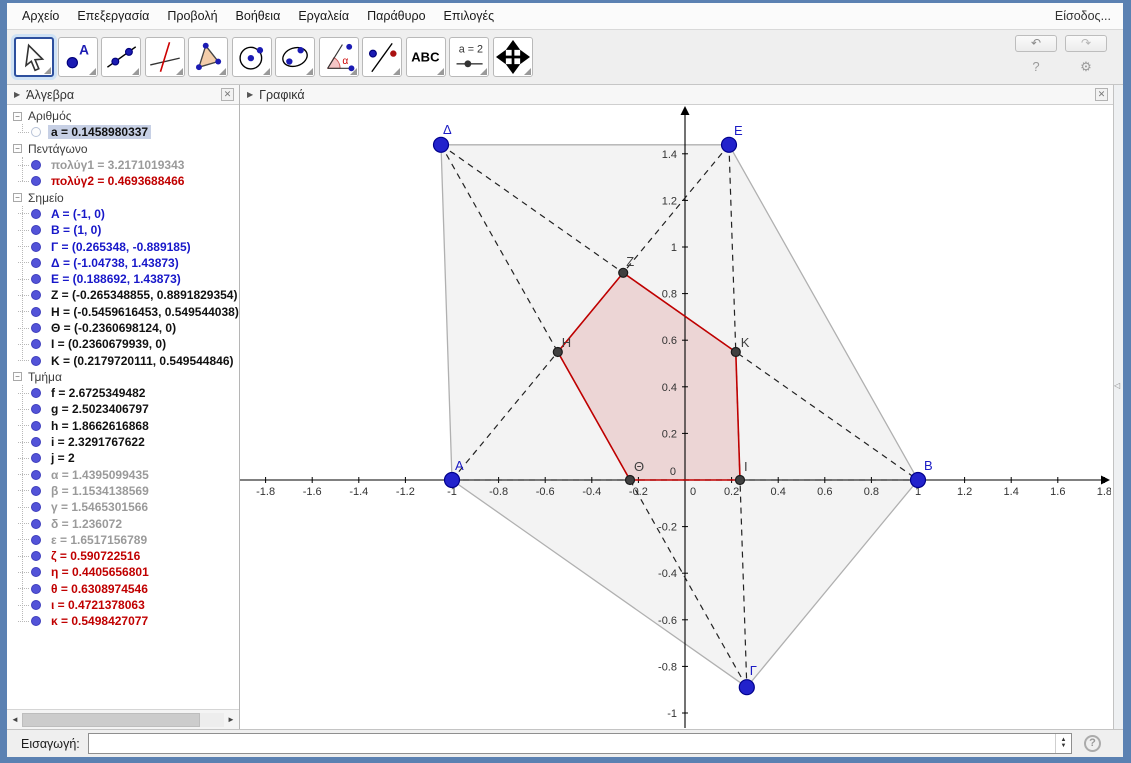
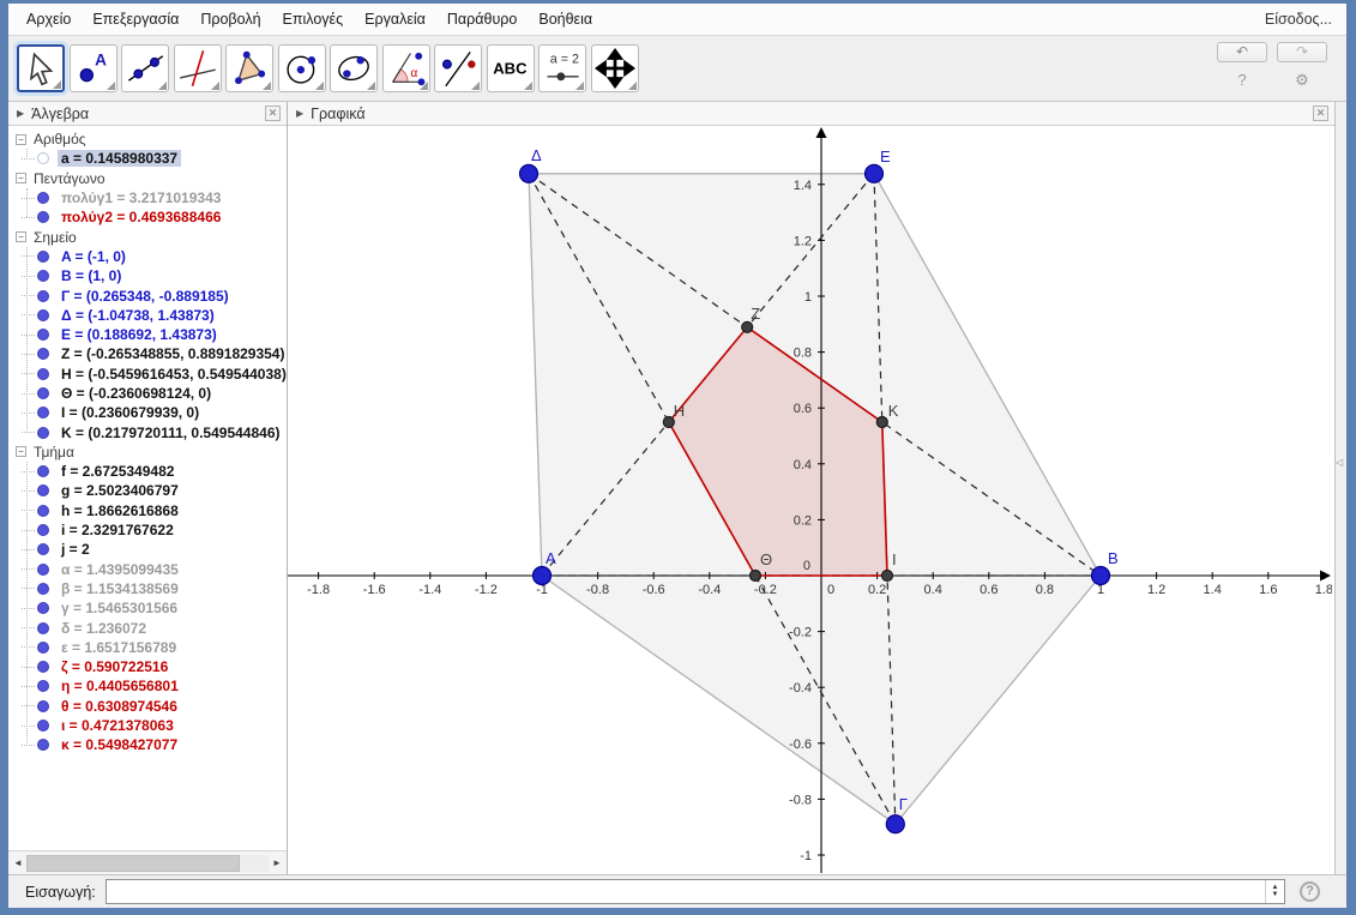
  Αρχείο
  Επεξεργασία
  Προβολή
- Βοήθεια
+ Επιλογές
  Εργαλεία
  Παράθυρο
- Επιλογές
+ Βοήθεια
  Είσοδος...
  A
  α
  ABC
  a = 2
  ↶
  ↷
  ?
  ⚙
  ▶
  Άλγεβρα
  ✕
  −
  Αριθμός
  a = 0.1458980337
  −
  Πεντάγωνο
  πολύγ1 = 3.2171019343
  πολύγ2 = 0.4693688466
  −
  Σημείο
  A = (-1, 0)
  B = (1, 0)
  Γ = (0.265348, -0.889185)
  Δ = (-1.04738, 1.43873)
  E = (0.188692, 1.43873)
  Z = (-0.265348855, 0.8891829354)
  H = (-0.5459616453, 0.549544038)
  Θ = (-0.2360698124, 0)
  I = (0.2360679939, 0)
  K = (0.2179720111, 0.549544846)
  −
  Τμήμα
  f = 2.6725349482
  g = 2.5023406797
  h = 1.8662616868
  i = 2.3291767622
  j = 2
  α = 1.4395099435
  β = 1.1534138569
  γ = 1.5465301566
  δ = 1.236072
  ε = 1.6517156789
  ζ = 0.590722516
  η = 0.4405656801
  θ = 0.6308974546
  ι = 0.4721378063
  κ = 0.5498427077
  ◄
  ►
  ▶
  Γραφικά
  ✕
  -1.8
  -1.6
  -1.4
  -1.2
  -1
  -0.8
  -0.6
  -0.4
  -0.2
  0
  0.2
  0.4
  0.6
  0.8
  1
  1.2
  1.4
  1.6
  1.8
  -1
  -0.8
  -0.6
  -0.4
  -0.2
  0
  0.2
  0.4
  0.6
  0.8
  1
  1.2
  1.4
  A
  B
  Γ
  Δ
  E
  Z
  H
  Θ
  I
  K
  ◁
  Εισαγωγή:
  ?
